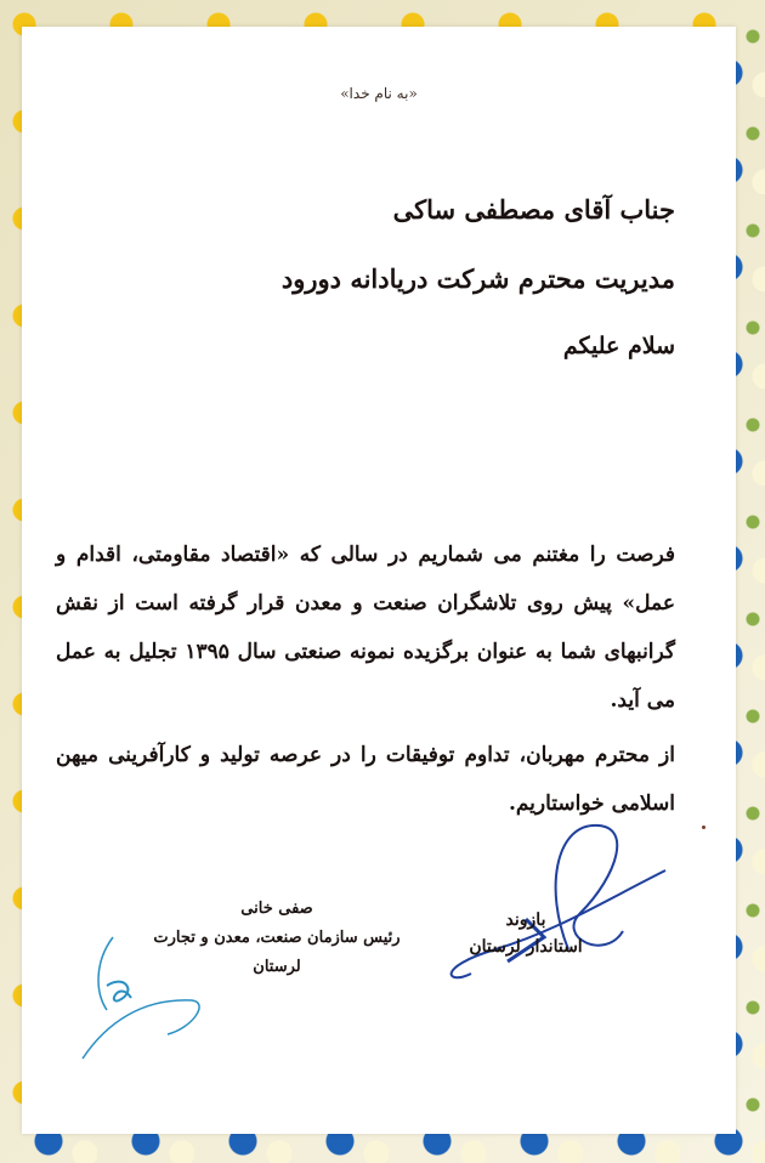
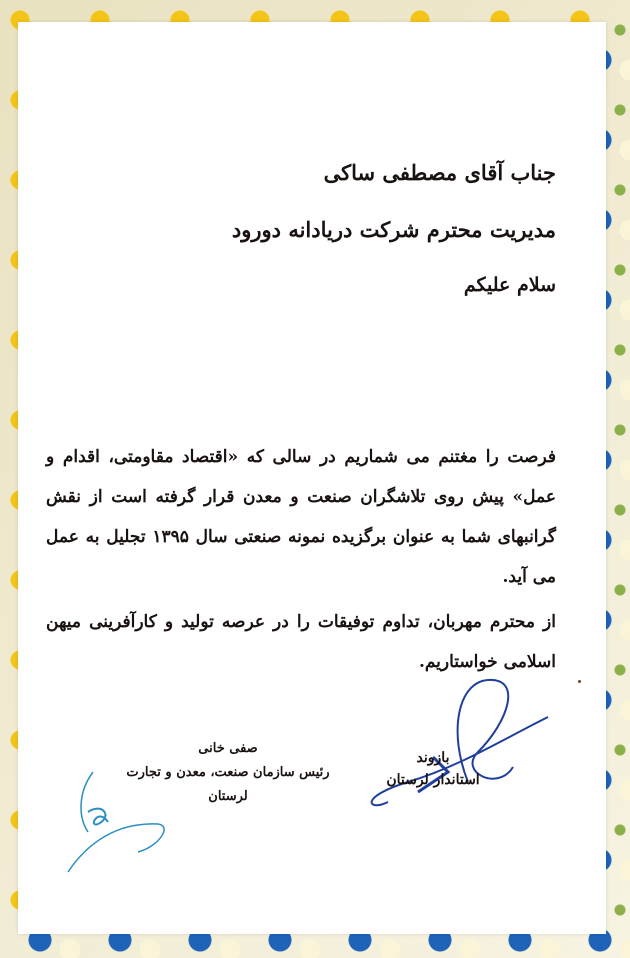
- «به نام خدا»
  جناب آقای مصطفی ساکی
  مدیریت محترم شرکت دریادانه دورود
  سلام علیکم
  فرصت را مغتنم می شماریم در سالی که «اقتصاد مقاومتی، اقدام و عمل» پیش روی تلاشگران صنعت و معدن قرار گرفته است از نقش گرانبهای شما به عنوان برگزیده نمونه صنعتی سال ۱۳۹۵ تجلیل به عمل می آید.
  از محترم مهربان، تداوم توفیقات را در عرصه تولید و کارآفرینی میهن اسلامی خواستاریم.
  بازوند
  استاندار لرستان
  صفی خانی
  رئیس سازمان صنعت، معدن و تجارت لرستان
